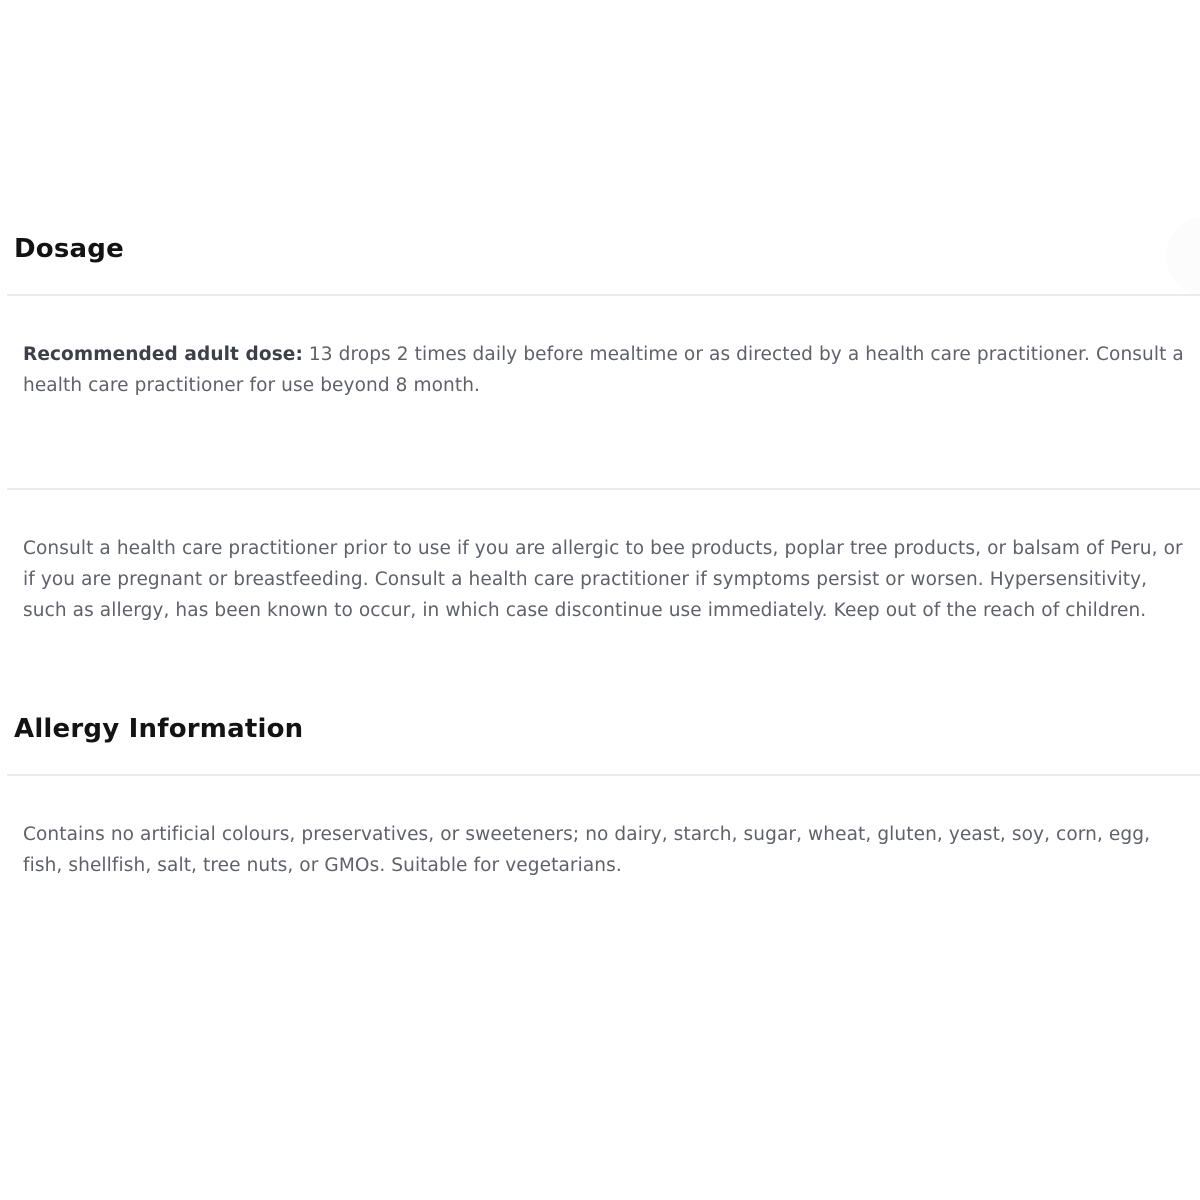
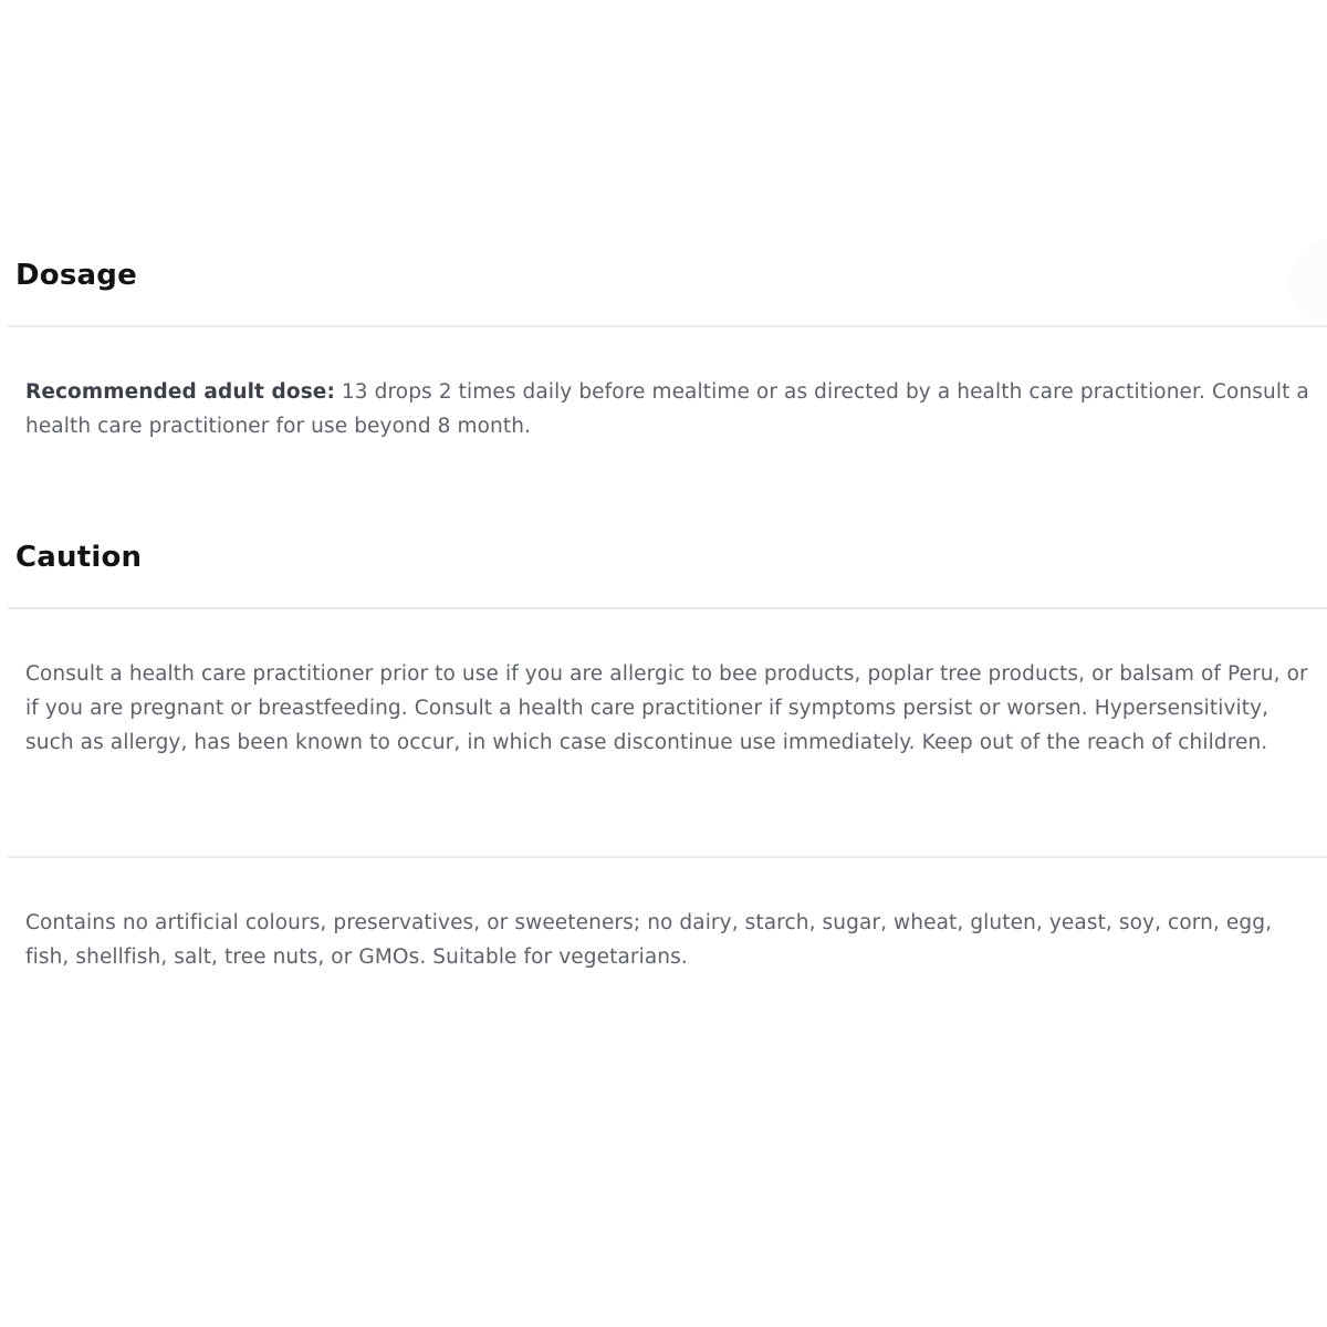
  Dosage
  Recommended adult dose: 13 drops 2 times daily before mealtime or as directed by a health care practitioner. Consult a health care practitioner for use beyond 8 month.
+ Caution
  Consult a health care practitioner prior to use if you are allergic to bee products, poplar tree products, or balsam of Peru, or if you are pregnant or breastfeeding. Consult a health care practitioner if symptoms persist or worsen. Hypersensitivity, such as allergy, has been known to occur, in which case discontinue use immediately. Keep out of the reach of children.
- Allergy Information
  Contains no artificial colours, preservatives, or sweeteners; no dairy, starch, sugar, wheat, gluten, yeast, soy, corn, egg, fish, shellfish, salt, tree nuts, or GMOs. Suitable for vegetarians.
